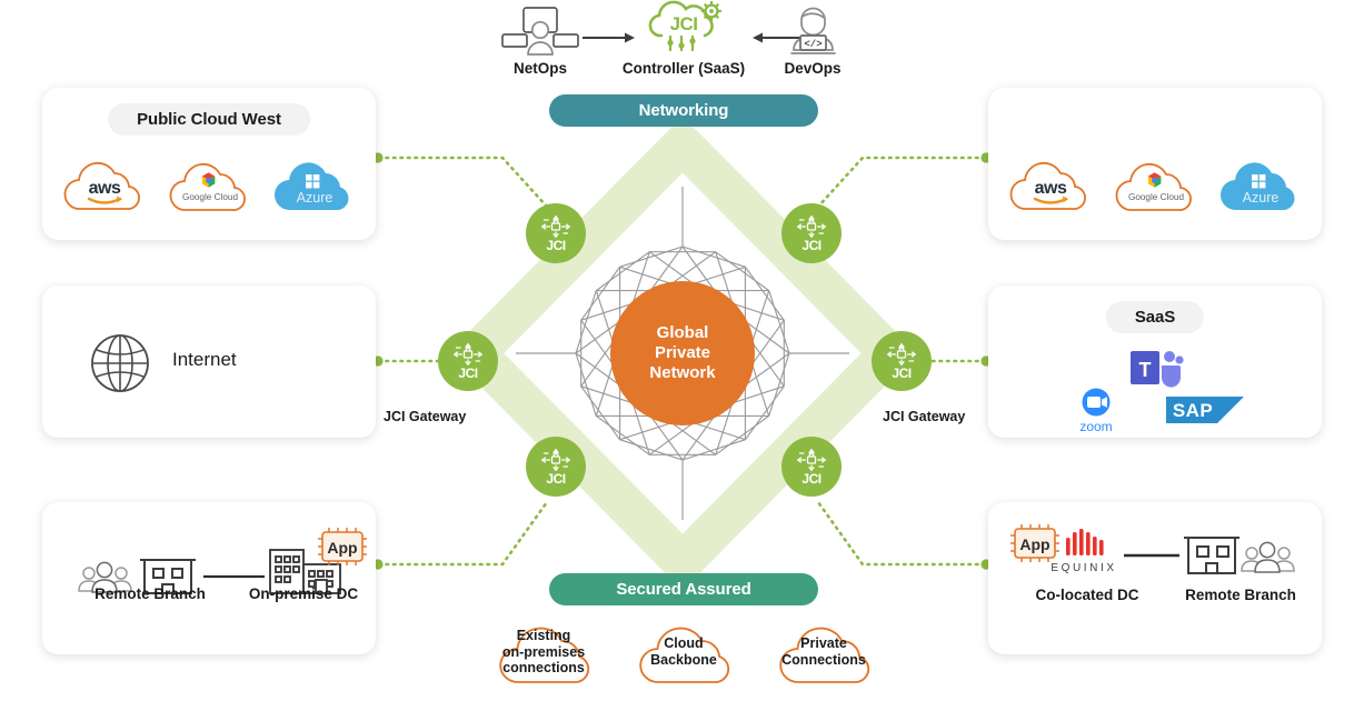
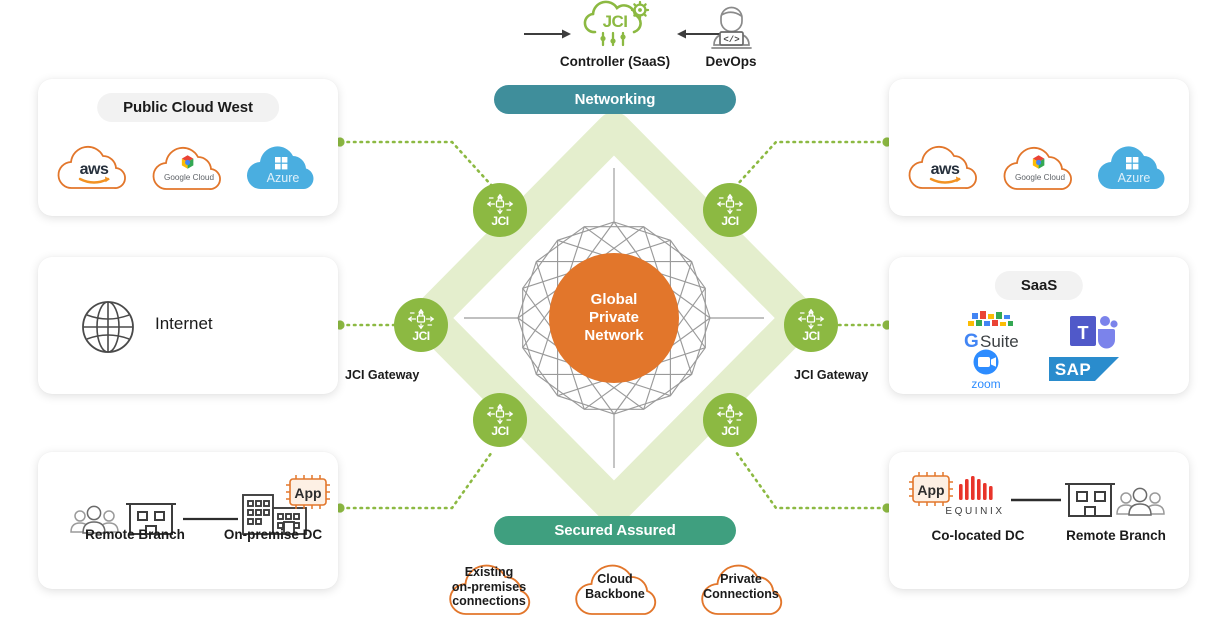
- NetOps
  JCI
  Controller (SaaS)
  </>
  DevOps
  Networking
  Secured Assured
  Public Cloud West
  aws
  Google Cloud
  Azure
  Internet
  App
  Remote Branch
  On-premise DC
  aws
  Google Cloud
  Azure
  SaaS
+ G
+ Suite
  T
  zoom
  SAP
  App
  EQUINIX
  Co-located DC
  Remote Branch
  Global
  Private
  Network
  JCI
  JCI
  JCI
  JCI
  JCI
  JCI
  JCI Gateway
  JCI Gateway
  Existing
  on-premises
  connections
  Cloud
  Backbone
  Private
  Connections
